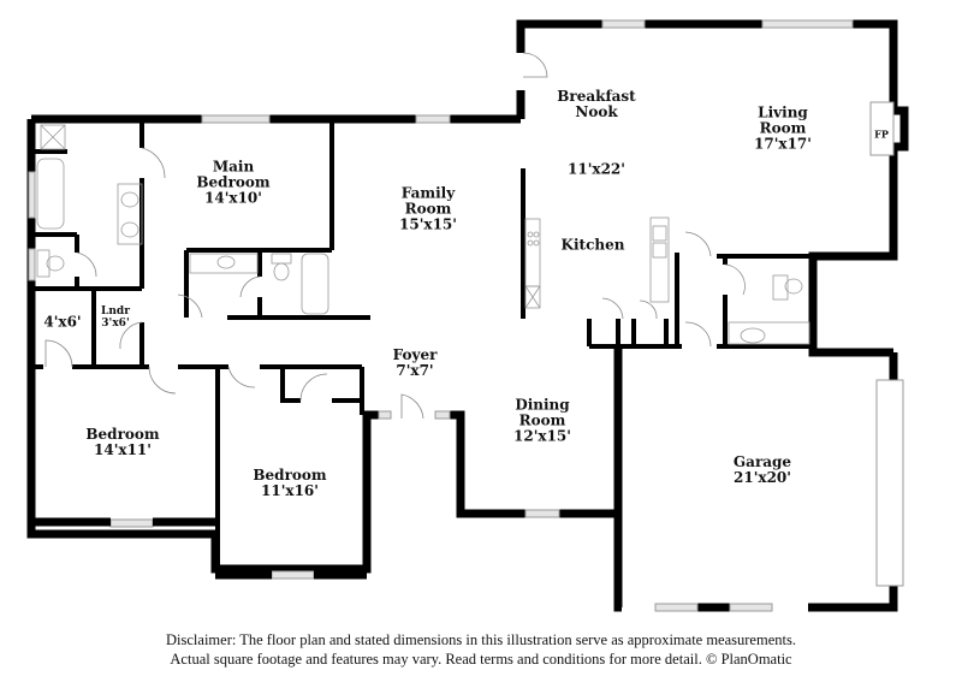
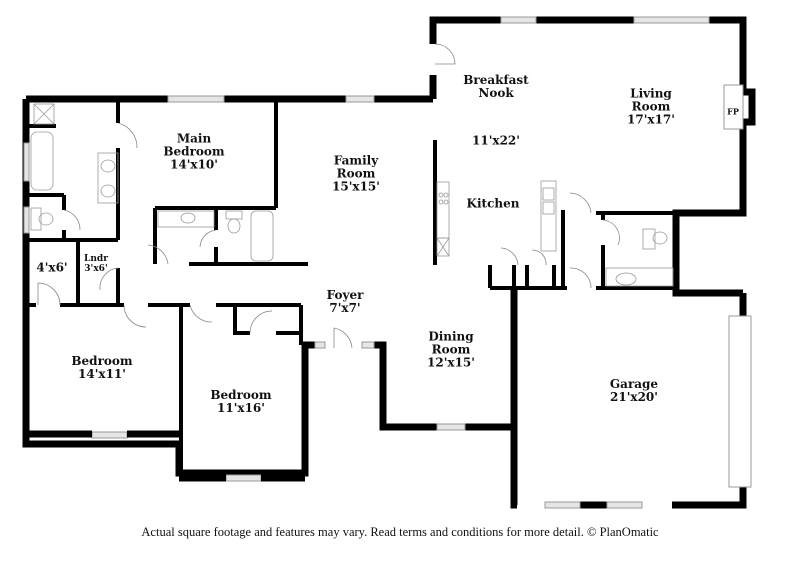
  Main
  Bedroom
  14'x10'
  Family
  Room
  15'x15'
  Breakfast
  Nook
  11'x22'
  Kitchen
  Living
  Room
  17'x17'
  FP
  4'x6'
  Lndr
  3'x6'
  Foyer
  7'x7'
  Dining
  Room
  12'x15'
  Bedroom
  14'x11'
  Bedroom
  11'x16'
  Garage
  21'x20'
- Disclaimer: The floor plan and stated dimensions in this illustration serve as approximate measurements.
  Actual square footage and features may vary. Read terms and conditions for more detail. © PlanOmatic
